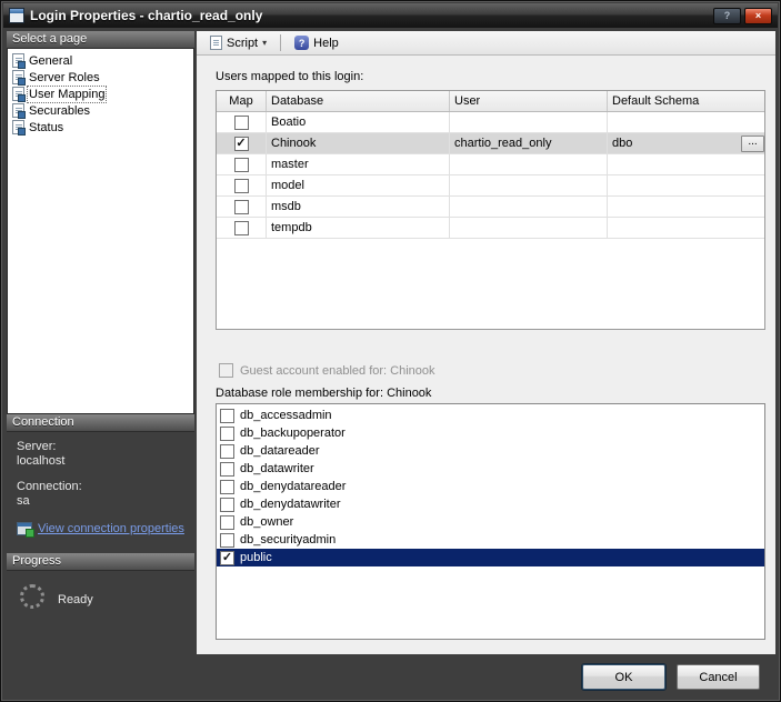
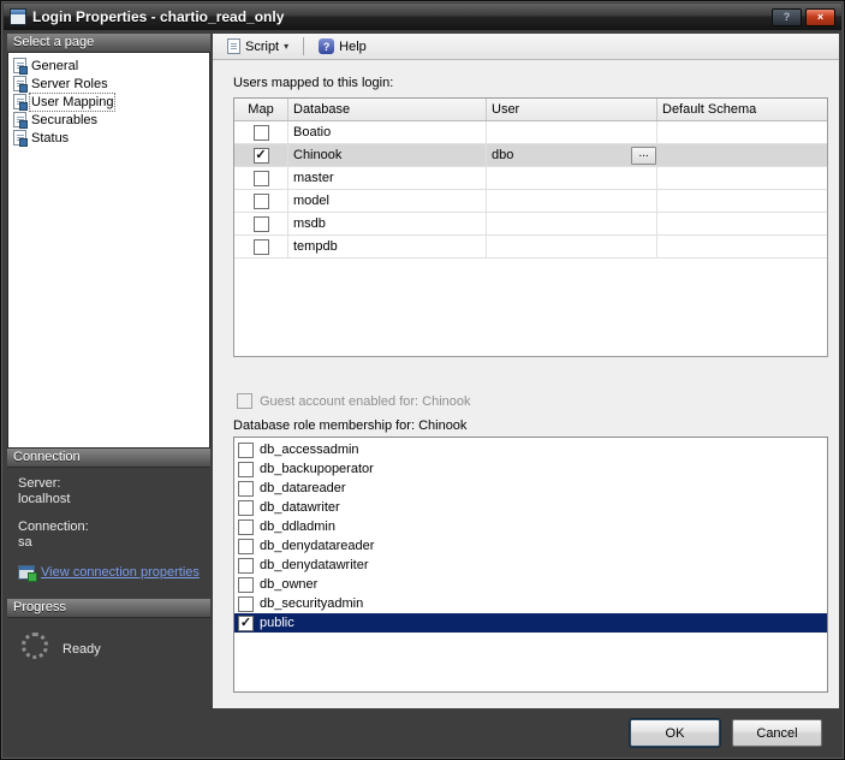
  Login Properties - chartio_read_only
  ?
  ×
  Select a page
  General
  Server Roles
  User Mapping
  Securables
  Status
  Connection
  Server:
  localhost
  Connection:
  sa
  View connection properties
  Progress
  Ready
  Script
  ▾
  Help
  Users mapped to this login:
  Map
  Database
  User
  Default Schema
  Boatio
  Chinook
- chartio_read_only
  dbo
  ...
  master
  model
  msdb
  tempdb
  Guest account enabled for: Chinook
  Database role membership for: Chinook
  db_accessadmin
  db_backupoperator
  db_datareader
  db_datawriter
+ db_ddladmin
  db_denydatareader
  db_denydatawriter
  db_owner
  db_securityadmin
  public
  OK
  Cancel
